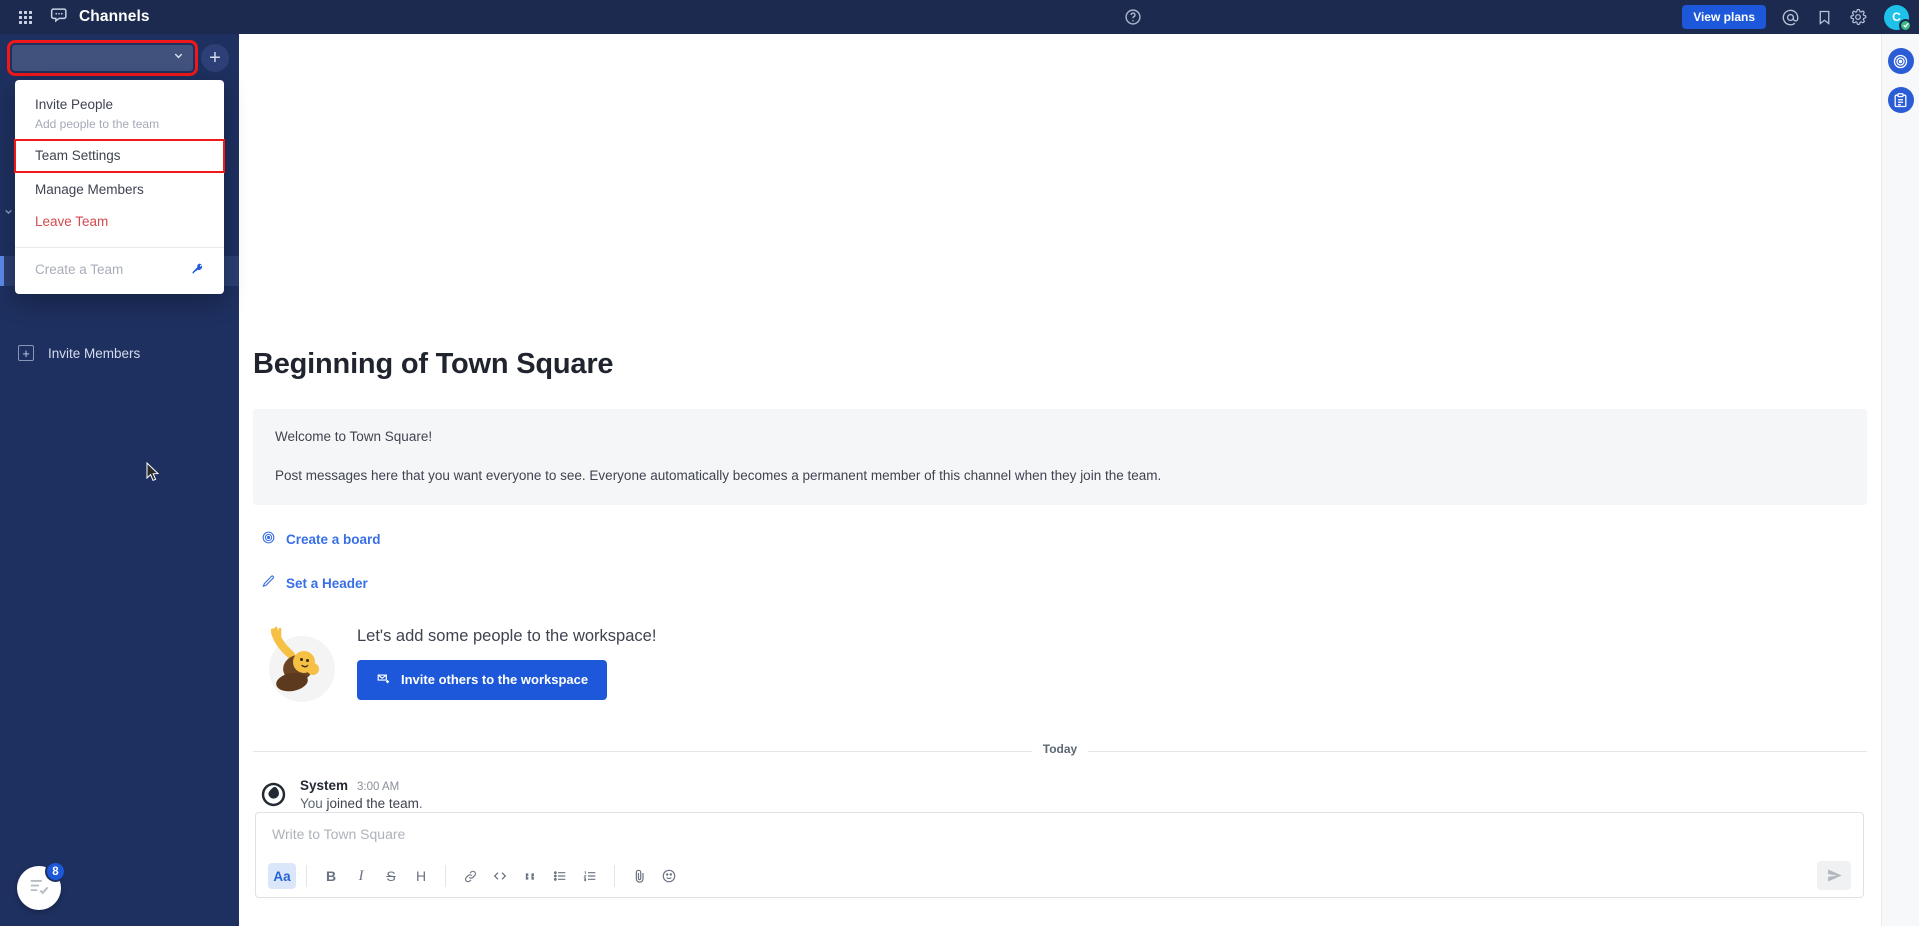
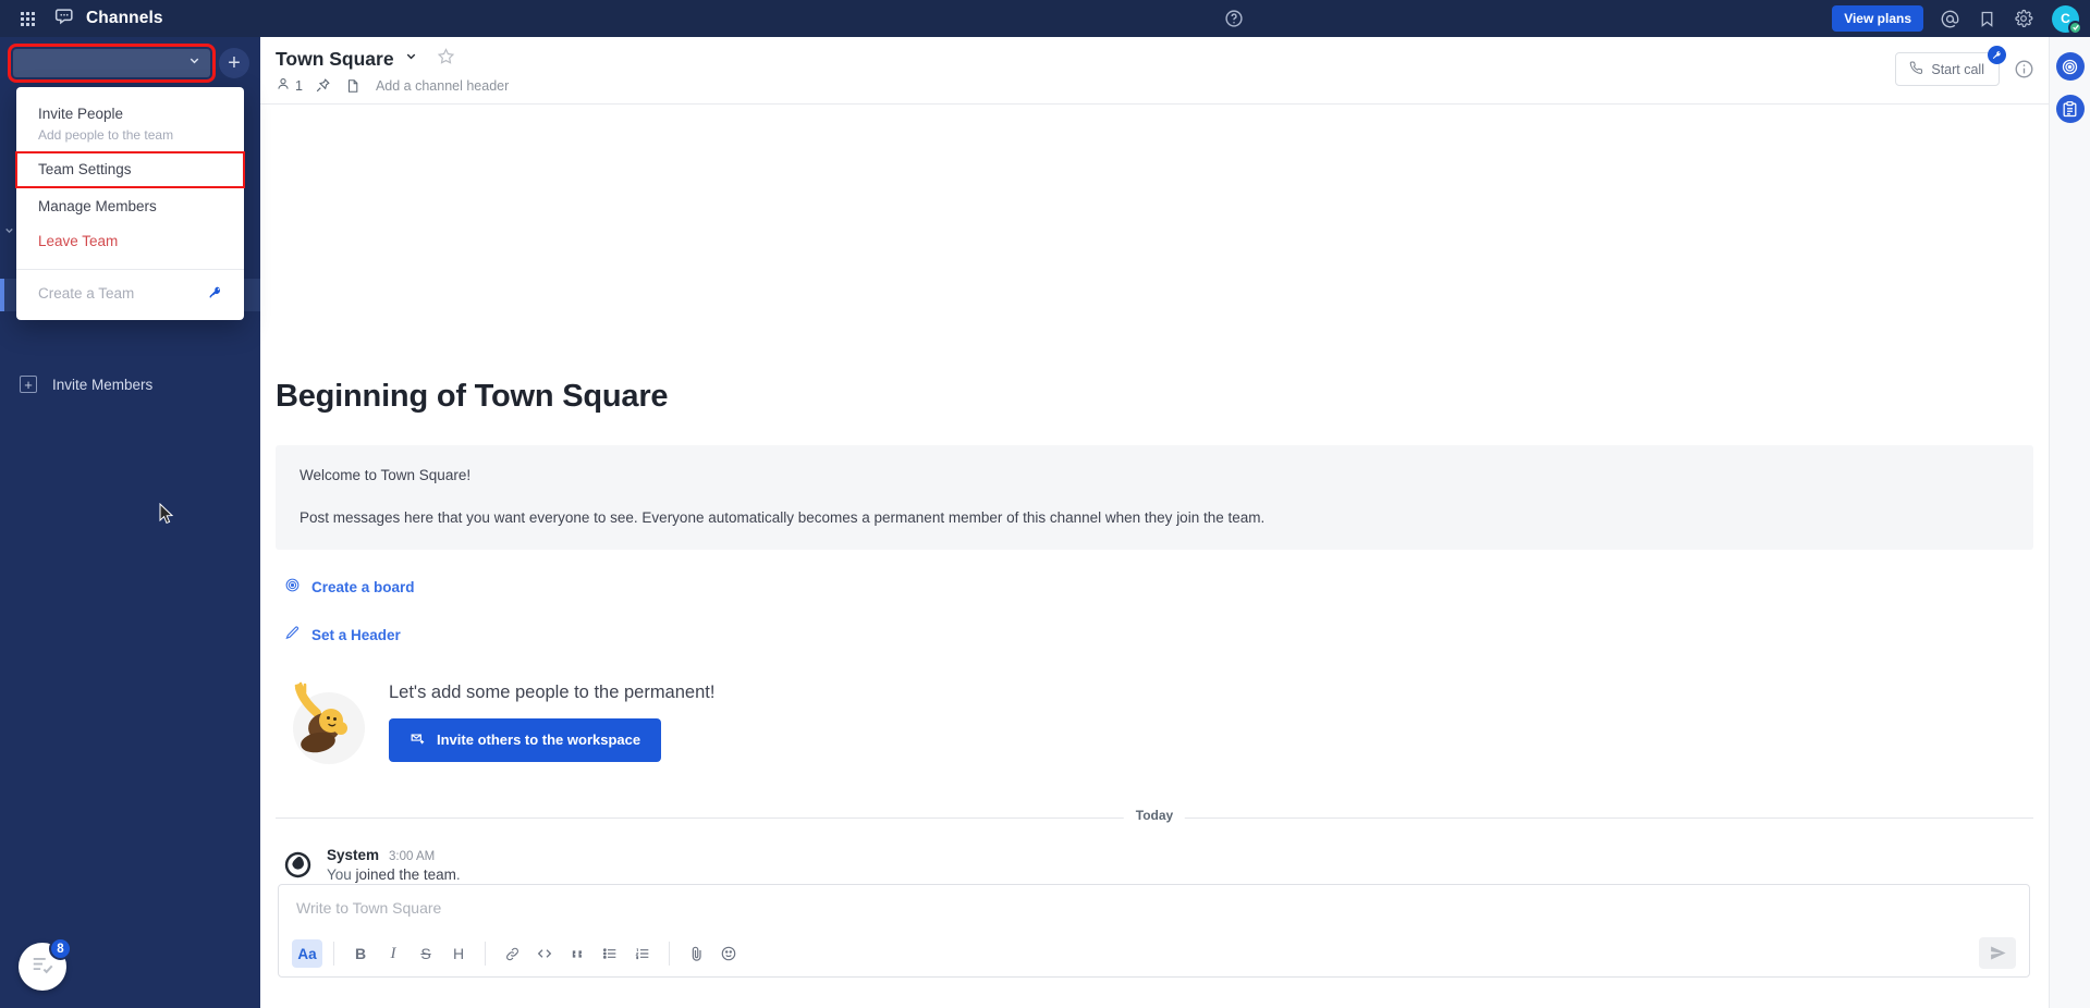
  Channels
  View plans
  C
  +
  +
  Invite Members
  8
  Invite People
  Add people to the team
  Team Settings
  Manage Members
  Leave Team
  Create a Team
+ Town Square
+ 1
+ Add a channel header
+ Start call
  Beginning of Town Square
  Welcome to Town Square!
  Post messages here that you want everyone to see. Everyone automatically becomes a permanent member of this channel when they join the team.
  Create a board
  Set a Header
- Let's add some people to the workspace!
+ Let's add some people to the permanent!
  Invite others to the workspace
  Today
  System
  3:00 AM
  You joined the team.
  Write to Town Square
  Aa
  B
  I
  S
  H
